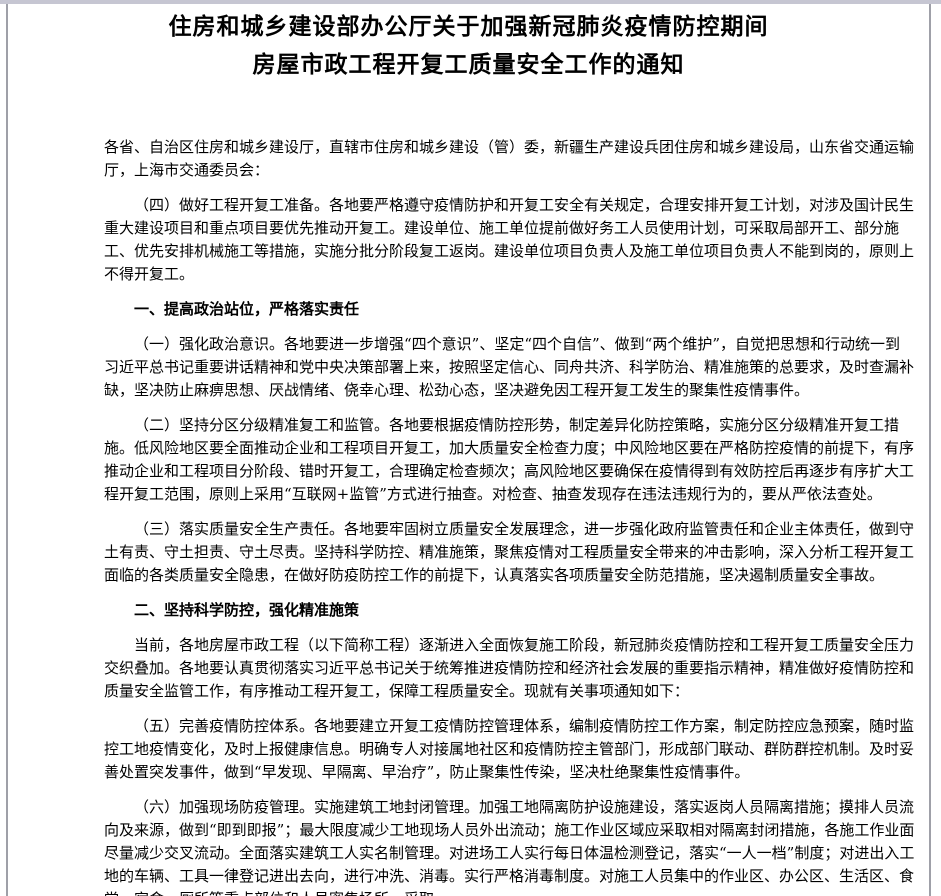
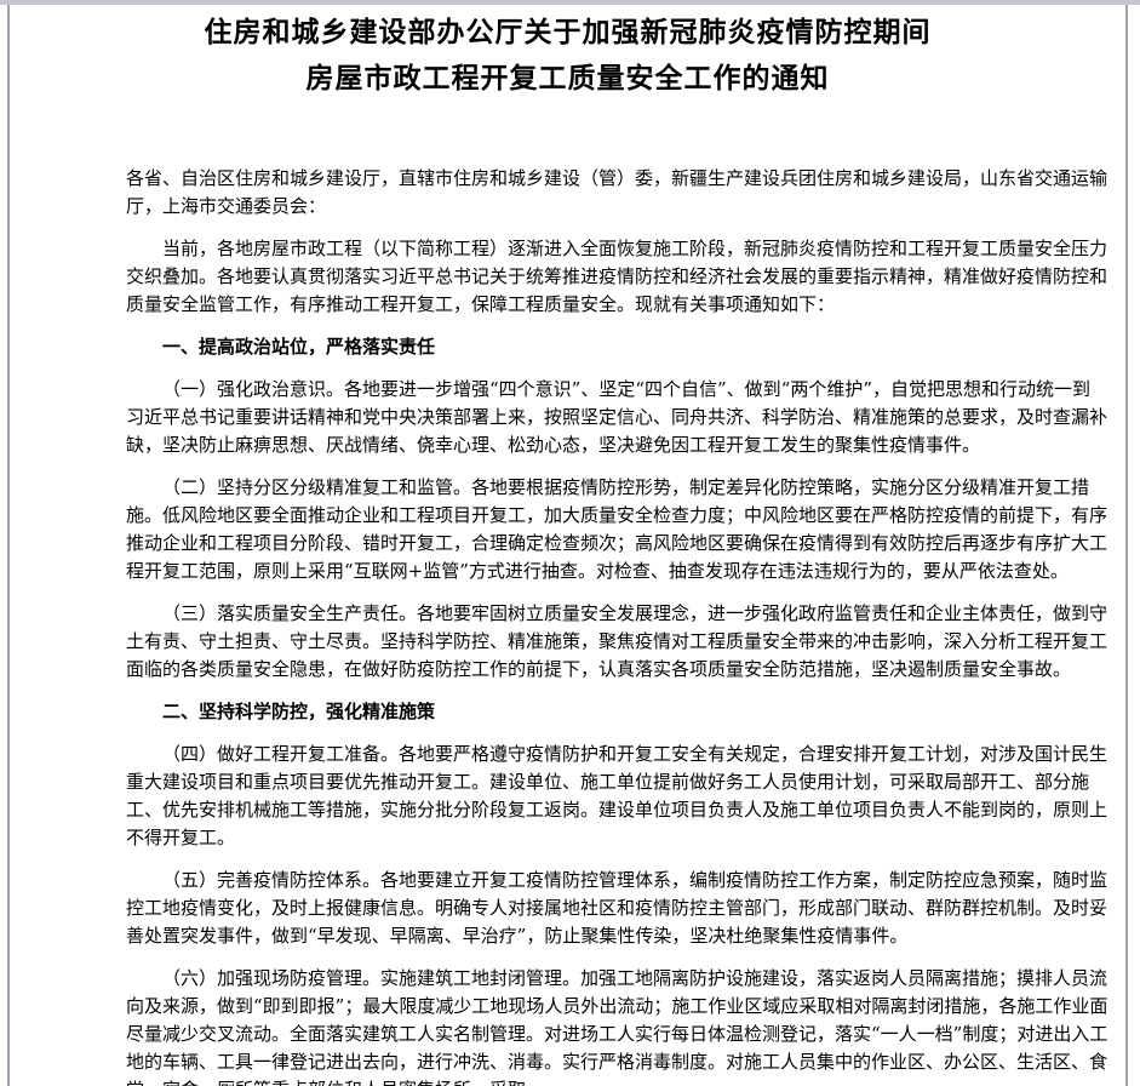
  住房和城乡建设部办公厅关于加强新冠肺炎疫情防控期间
  房屋市政工程开复工质量安全工作的通知
  各省、自治区住房和城乡建设厅，直辖市住房和城乡建设（管）委，新疆生产建设兵团住房和城乡建设局，山东省交通运输厅，上海市交通委员会：
- （四）做好工程开复工准备。各地要严格遵守疫情防护和开复工安全有关规定，合理安排开复工计划，对涉及国计民生重大建设项目和重点项目要优先推动开复工。建设单位、施工单位提前做好务工人员使用计划，可采取局部开工、部分施工、优先安排机械施工等措施，实施分批分阶段复工返岗。建设单位项目负责人及施工单位项目负责人不能到岗的，原则上不得开复工。
+ 当前，各地房屋市政工程（以下简称工程）逐渐进入全面恢复施工阶段，新冠肺炎疫情防控和工程开复工质量安全压力交织叠加。各地要认真贯彻落实习近平总书记关于统筹推进疫情防控和经济社会发展的重要指示精神，精准做好疫情防控和质量安全监管工作，有序推动工程开复工，保障工程质量安全。现就有关事项通知如下：
  一、提高政治站位，严格落实责任
  （一）强化政治意识。各地要进一步增强“四个意识”、坚定“四个自信”、做到“两个维护”，自觉把思想和行动统一到习近平总书记重要讲话精神和党中央决策部署上来，按照坚定信心、同舟共济、科学防治、精准施策的总要求，及时查漏补缺，坚决防止麻痹思想、厌战情绪、侥幸心理、松劲心态，坚决避免因工程开复工发生的聚集性疫情事件。
  （二）坚持分区分级精准复工和监管。各地要根据疫情防控形势，制定差异化防控策略，实施分区分级精准开复工措施。低风险地区要全面推动企业和工程项目开复工，加大质量安全检查力度；中风险地区要在严格防控疫情的前提下，有序推动企业和工程项目分阶段、错时开复工，合理确定检查频次；高风险地区要确保在疫情得到有效防控后再逐步有序扩大工程开复工范围，原则上采用“互联网+监管”方式进行抽查。对检查、抽查发现存在违法违规行为的，要从严依法查处。
  （三）落实质量安全生产责任。各地要牢固树立质量安全发展理念，进一步强化政府监管责任和企业主体责任，做到守土有责、守土担责、守土尽责。坚持科学防控、精准施策，聚焦疫情对工程质量安全带来的冲击影响，深入分析工程开复工面临的各类质量安全隐患，在做好防疫防控工作的前提下，认真落实各项质量安全防范措施，坚决遏制质量安全事故。
  二、坚持科学防控，强化精准施策
- 当前，各地房屋市政工程（以下简称工程）逐渐进入全面恢复施工阶段，新冠肺炎疫情防控和工程开复工质量安全压力交织叠加。各地要认真贯彻落实习近平总书记关于统筹推进疫情防控和经济社会发展的重要指示精神，精准做好疫情防控和质量安全监管工作，有序推动工程开复工，保障工程质量安全。现就有关事项通知如下：
+ （四）做好工程开复工准备。各地要严格遵守疫情防护和开复工安全有关规定，合理安排开复工计划，对涉及国计民生重大建设项目和重点项目要优先推动开复工。建设单位、施工单位提前做好务工人员使用计划，可采取局部开工、部分施工、优先安排机械施工等措施，实施分批分阶段复工返岗。建设单位项目负责人及施工单位项目负责人不能到岗的，原则上不得开复工。
  （五）完善疫情防控体系。各地要建立开复工疫情防控管理体系，编制疫情防控工作方案，制定防控应急预案，随时监控工地疫情变化，及时上报健康信息。明确专人对接属地社区和疫情防控主管部门，形成部门联动、群防群控机制。及时妥善处置突发事件，做到“早发现、早隔离、早治疗”，防止聚集性传染，坚决杜绝聚集性疫情事件。
  （六）加强现场防疫管理。实施建筑工地封闭管理。加强工地隔离防护设施建设，落实返岗人员隔离措施；摸排人员流向及来源，做到“即到即报”；最大限度减少工地现场人员外出流动；施工作业区域应采取相对隔离封闭措施，各施工作业面尽量减少交叉流动。全面落实建筑工人实名制管理。对进场工人实行每日体温检测登记，落实“一人一档”制度；对进出入工地的车辆、工具一律登记进出去向，进行冲洗、消毒。实行严格消毒制度。对施工人员集中的作业区、办公区、生活区、食
